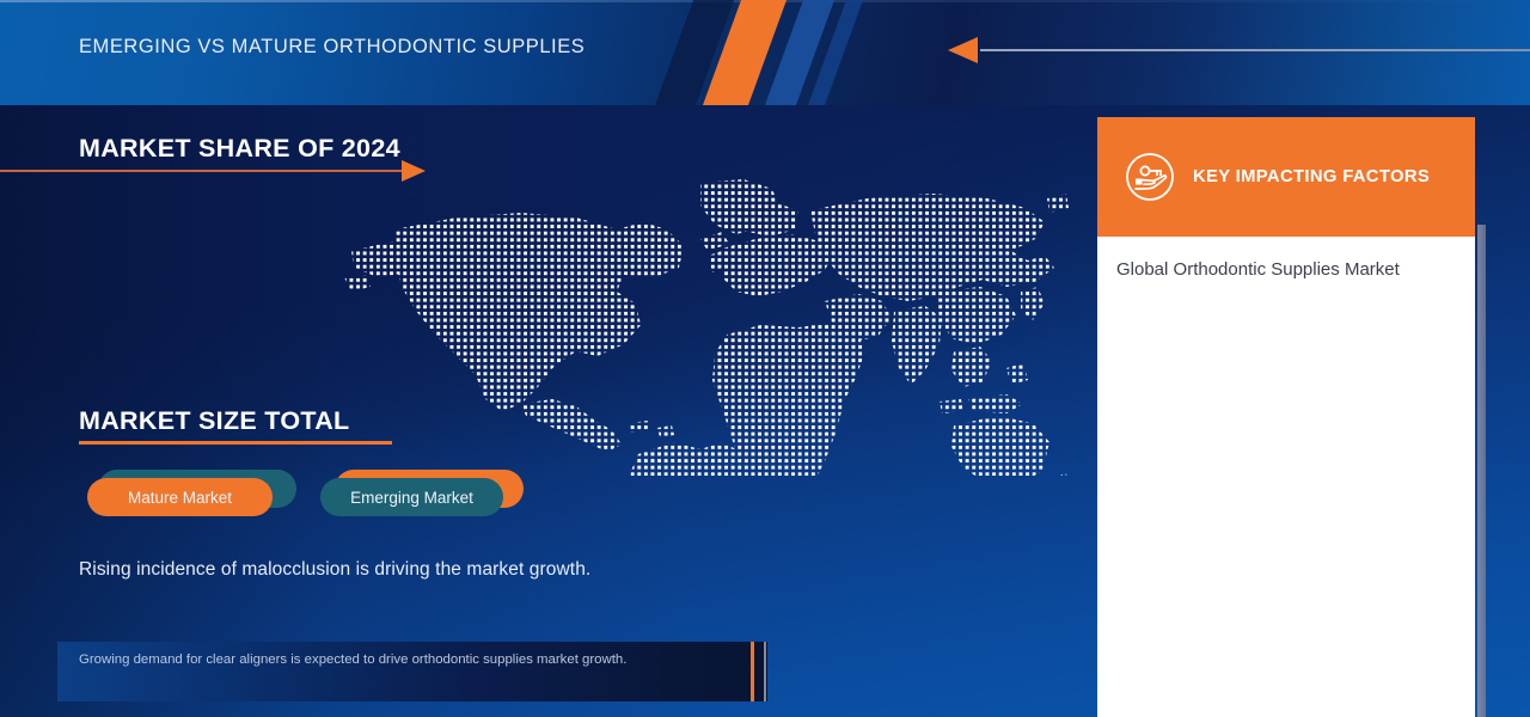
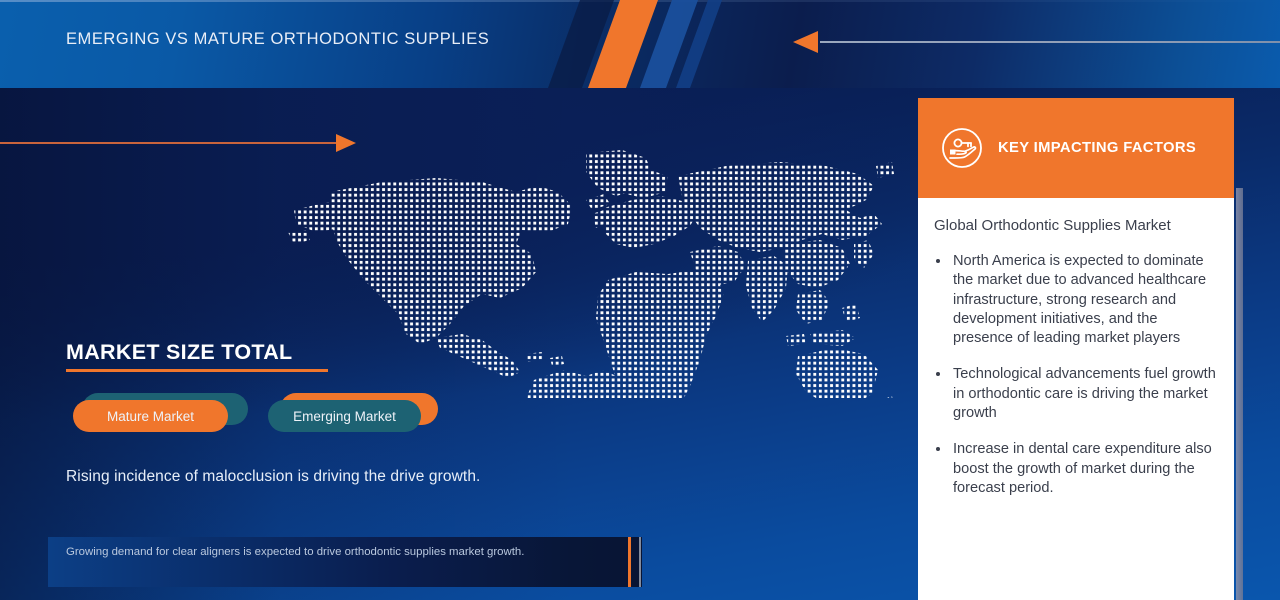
  EMERGING VS MATURE ORTHODONTIC SUPPLIES
- MARKET SHARE OF 2024
  MARKET SIZE TOTAL
  Mature Market
  Emerging Market
- Rising incidence of malocclusion is driving the market growth.
+ Rising incidence of malocclusion is driving the drive growth.
  Growing demand for clear aligners is expected to drive orthodontic supplies market growth.
  KEY IMPACTING FACTORS
  Global Orthodontic Supplies Market
+ North America is expected to dominate the market due to advanced healthcare infrastructure, strong research and development initiatives, and the presence of leading market players
+ Technological advancements fuel growth in orthodontic care is driving the market growth
+ Increase in dental care expenditure also boost the growth of market during the forecast period.
